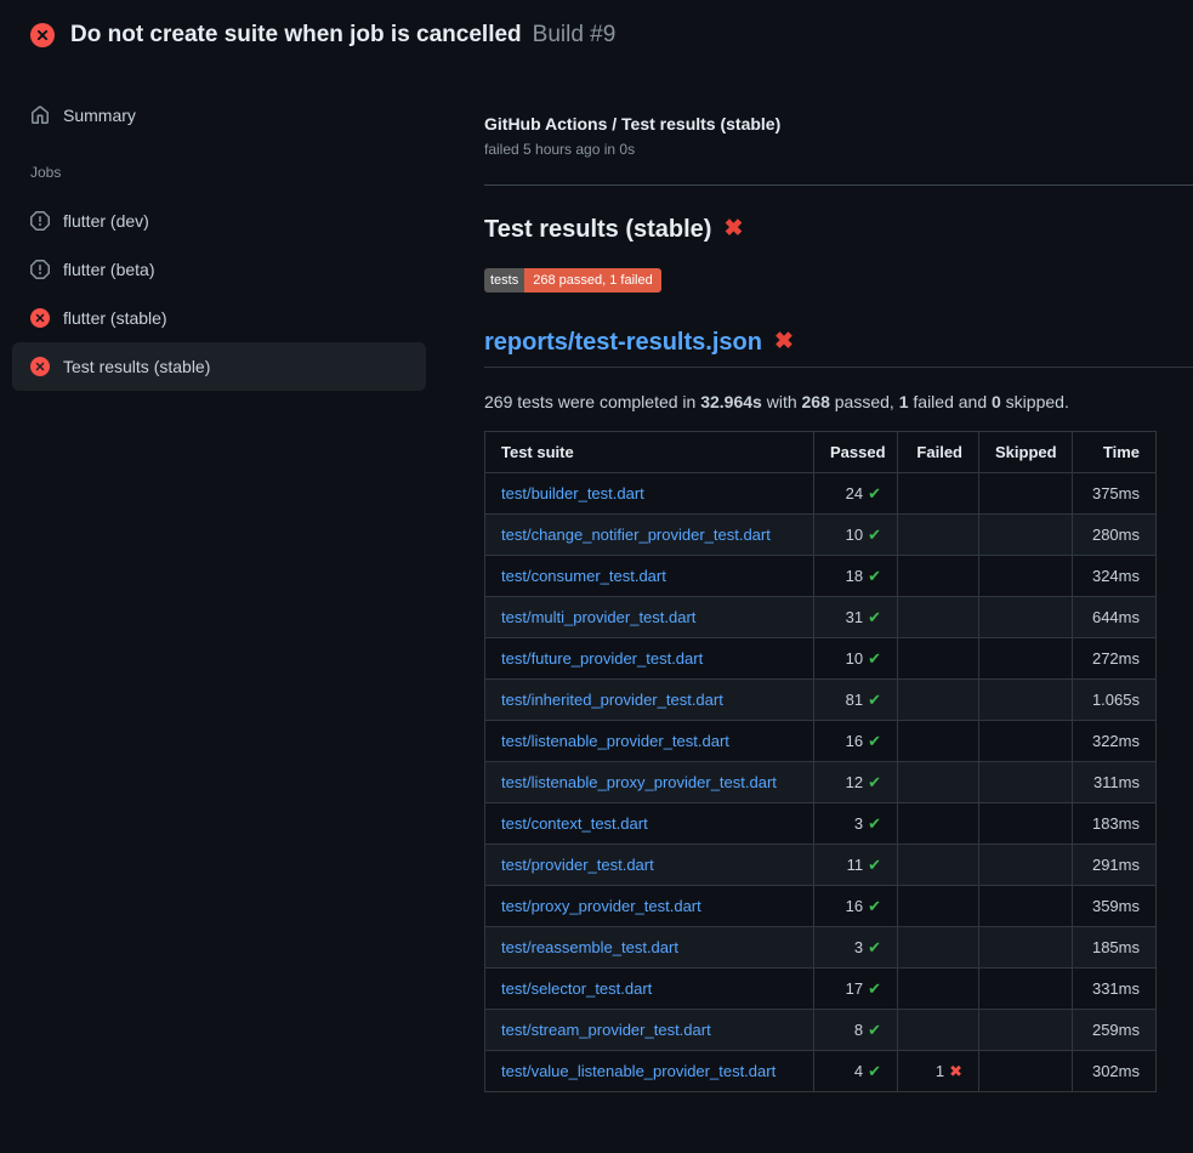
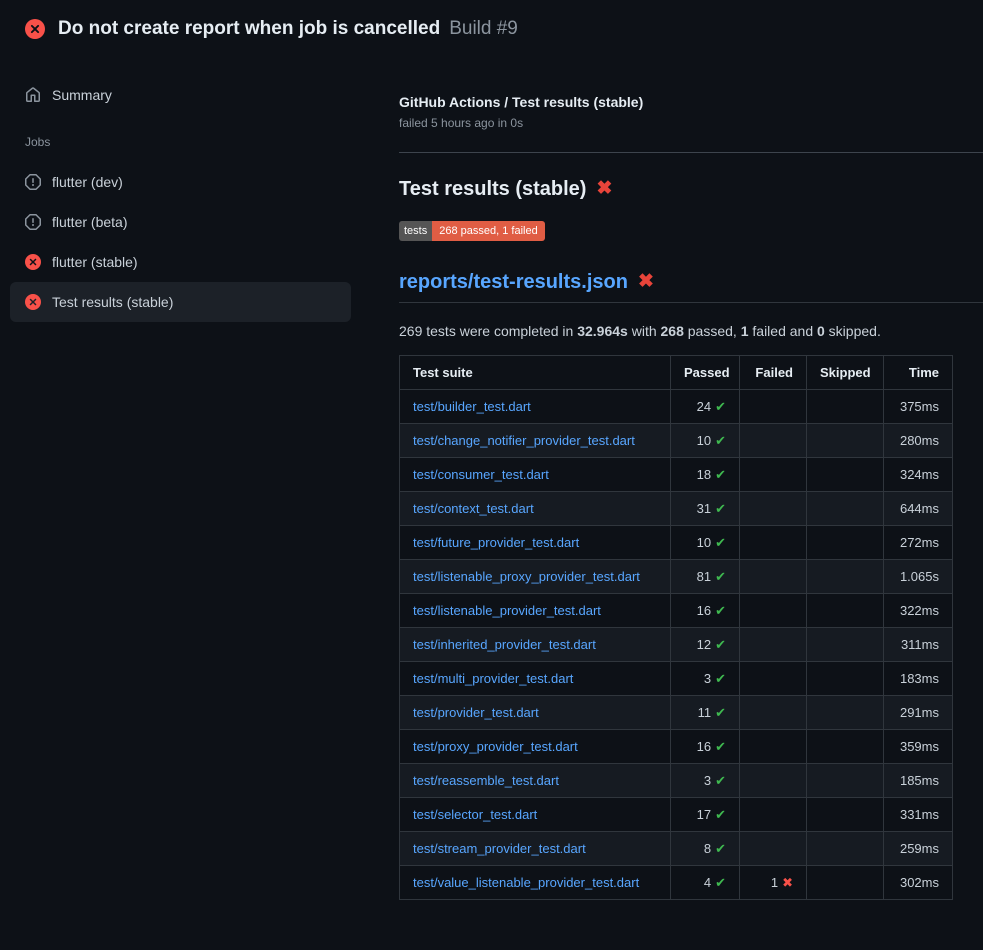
- Do not create suite when job is cancelled
+ Do not create report when job is cancelled
  Build #9
  Summary
  Jobs
  flutter (dev)
  flutter (beta)
  flutter (stable)
  Test results (stable)
  GitHub Actions / Test results (stable)
  failed 5 hours ago in 0s
  Test results (stable)
  ✖
  tests
  268 passed, 1 failed
  reports/test-results.json
  ✖
  269 tests were completed in 32.964s with 268 passed, 1 failed and 0 skipped.
  Test suite	Passed	Failed	Skipped	Time
  test/builder_test.dart	24 ✔			375ms
  test/change_notifier_provider_test.dart	10 ✔			280ms
  test/consumer_test.dart	18 ✔			324ms
- test/multi_provider_test.dart	31 ✔			644ms
+ test/context_test.dart	31 ✔			644ms
  test/future_provider_test.dart	10 ✔			272ms
- test/inherited_provider_test.dart	81 ✔			1.065s
+ test/listenable_proxy_provider_test.dart	81 ✔			1.065s
  test/listenable_provider_test.dart	16 ✔			322ms
- test/listenable_proxy_provider_test.dart	12 ✔			311ms
+ test/inherited_provider_test.dart	12 ✔			311ms
- test/context_test.dart	3 ✔			183ms
+ test/multi_provider_test.dart	3 ✔			183ms
  test/provider_test.dart	11 ✔			291ms
  test/proxy_provider_test.dart	16 ✔			359ms
  test/reassemble_test.dart	3 ✔			185ms
  test/selector_test.dart	17 ✔			331ms
  test/stream_provider_test.dart	8 ✔			259ms
  test/value_listenable_provider_test.dart	4 ✔	1 ✖		302ms
